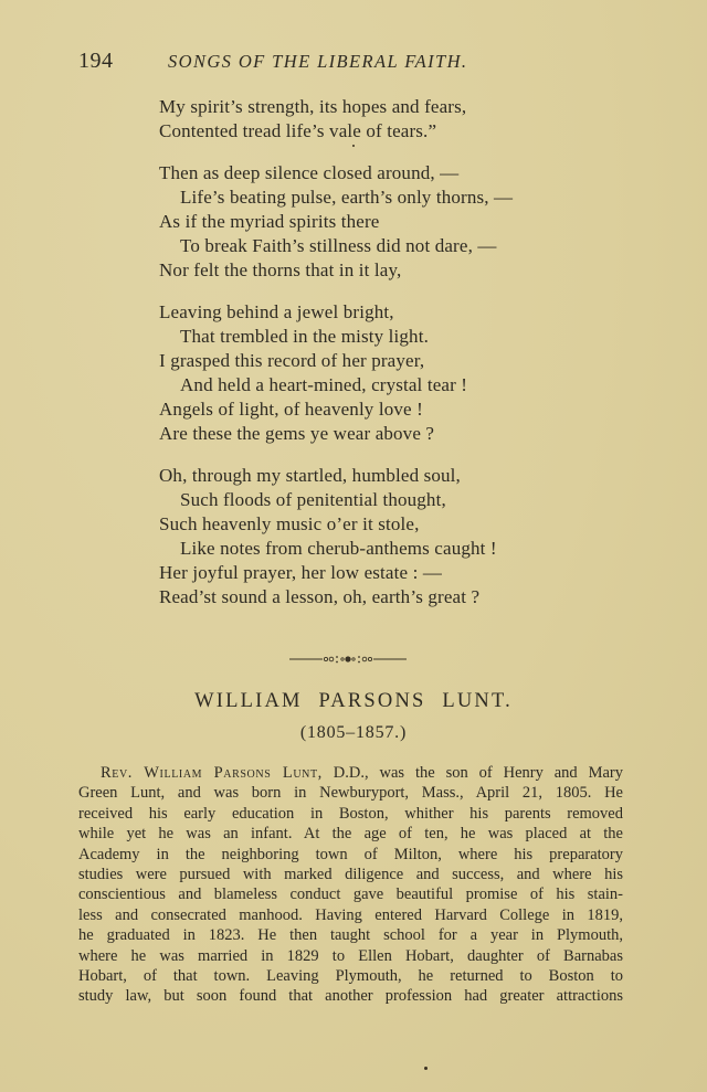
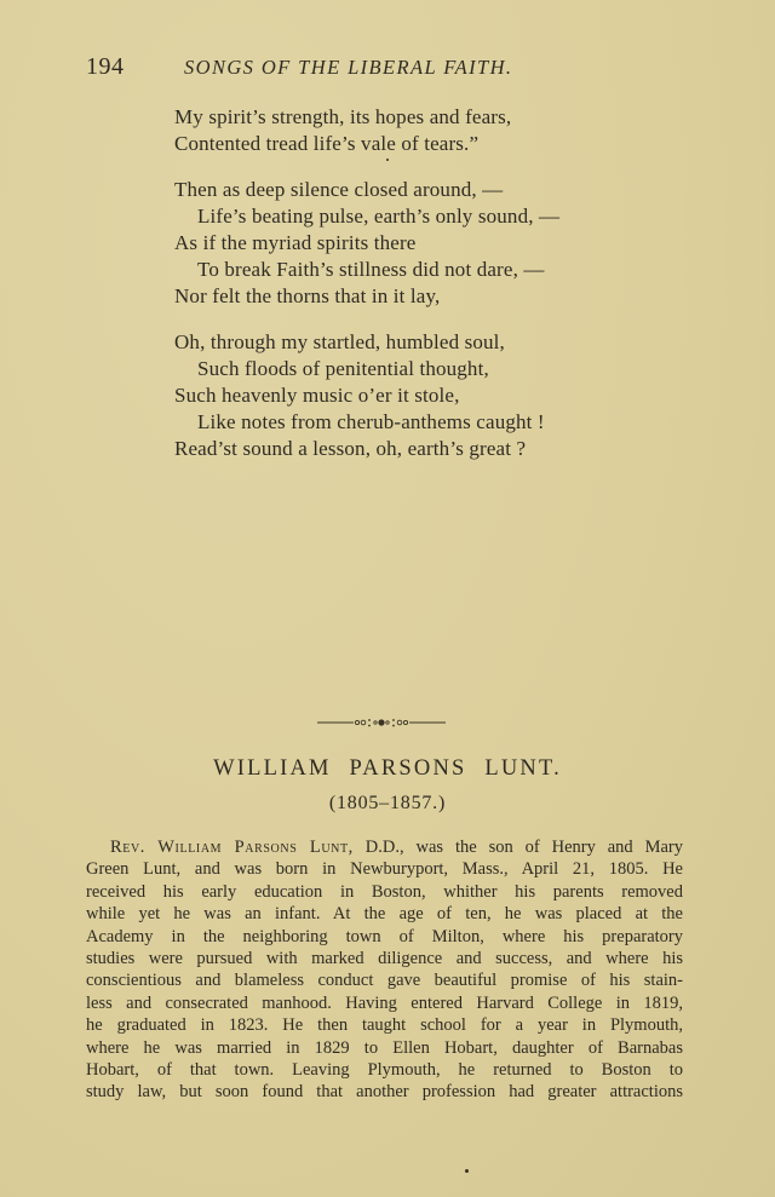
  194
  SONGS OF THE LIBERAL FAITH.
  My spirit’s strength, its hopes and fears,
  Contented tread life’s vale of tears.”
  Then as deep silence closed around, —
- Life’s beating pulse, earth’s only thorns, —
+ Life’s beating pulse, earth’s only sound, —
  As if the myriad spirits there
  To break Faith’s stillness did not dare, —
  Nor felt the thorns that in it lay,
- Leaving behind a jewel bright,
- That trembled in the misty light.
- I grasped this record of her prayer,
- And held a heart-mined, crystal tear !
- Angels of light, of heavenly love !
- Are these the gems ye wear above ?
  Oh, through my startled, humbled soul,
  Such floods of penitential thought,
  Such heavenly music o’er it stole,
  Like notes from cherub-anthems caught !
- Her joyful prayer, her low estate : —
  Read’st sound a lesson, oh, earth’s great ?
  WILLIAM PARSONS LUNT.
  (1805–1857.)
  Rev. William Parsons Lunt, D.D., was the son of Henry and Mary
  Green Lunt, and was born in Newburyport, Mass., April 21, 1805. He
  received his early education in Boston, whither his parents removed
  while yet he was an infant. At the age of ten, he was placed at the
  Academy in the neighboring town of Milton, where his preparatory
  studies were pursued with marked diligence and success, and where his
  conscientious and blameless conduct gave beautiful promise of his stain-
  less and consecrated manhood. Having entered Harvard College in 1819,
  he graduated in 1823. He then taught school for a year in Plymouth,
  where he was married in 1829 to Ellen Hobart, daughter of Barnabas
  Hobart, of that town. Leaving Plymouth, he returned to Boston to
  study law, but soon found that another profession had greater attractions
